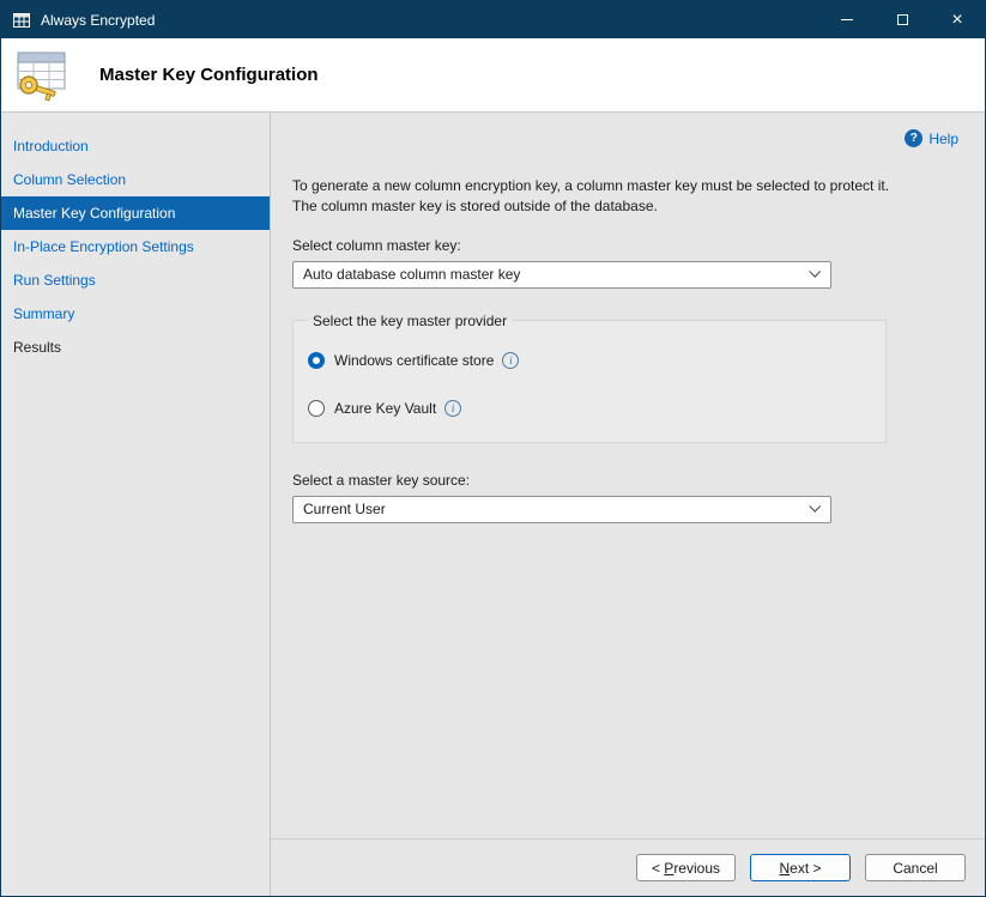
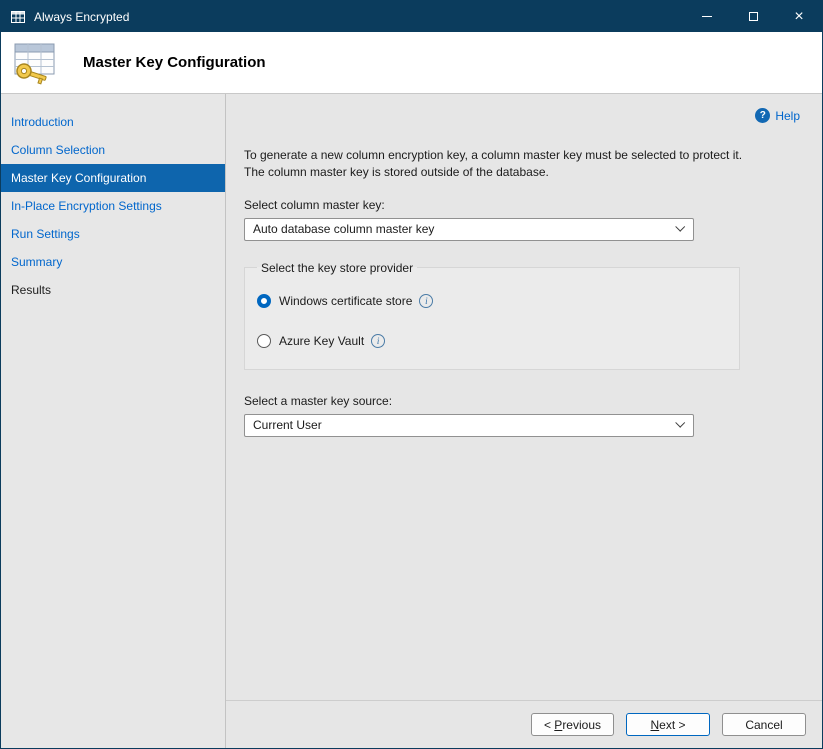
  Always Encrypted
  ×
  Master Key Configuration
  Introduction
  Column Selection
  Master Key Configuration
  In-Place Encryption Settings
  Run Settings
  Summary
  Results
  ?
  Help
  To generate a new column encryption key, a column master key must be selected to protect it. The column master key is stored outside of the database.
  Select column master key:
  Auto database column master key
- Select the key master provider
+ Select the key store provider
  Windows certificate store
  i
  Azure Key Vault
  i
  Select a master key source:
  Current User
  < Previous
  Next >
  Cancel
